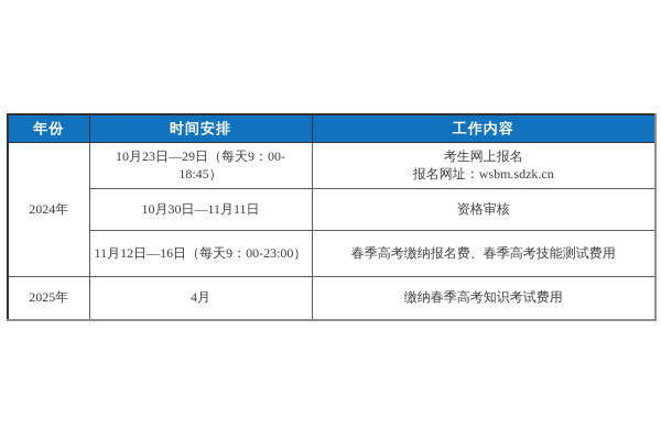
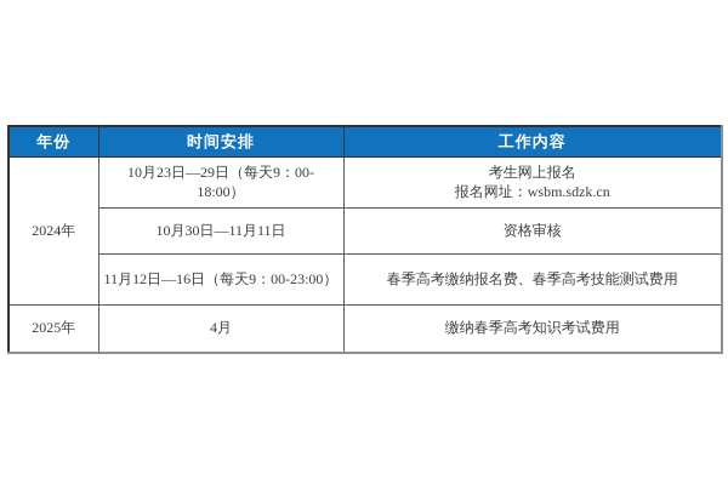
  年份	时间安排	工作内容
- 2024年	10月23日—29日（每天9：00-18:45）	考生网上报名 报名网址：wsbm.sdzk.cn
+ 2024年	10月23日—29日（每天9：00-18:00）	考生网上报名 报名网址：wsbm.sdzk.cn
  10月30日—11月11日	资格审核
  11月12日—16日（每天9：00-23:00）	春季高考缴纳报名费、春季高考技能测试费用
  2025年	4月	缴纳春季高考知识考试费用
